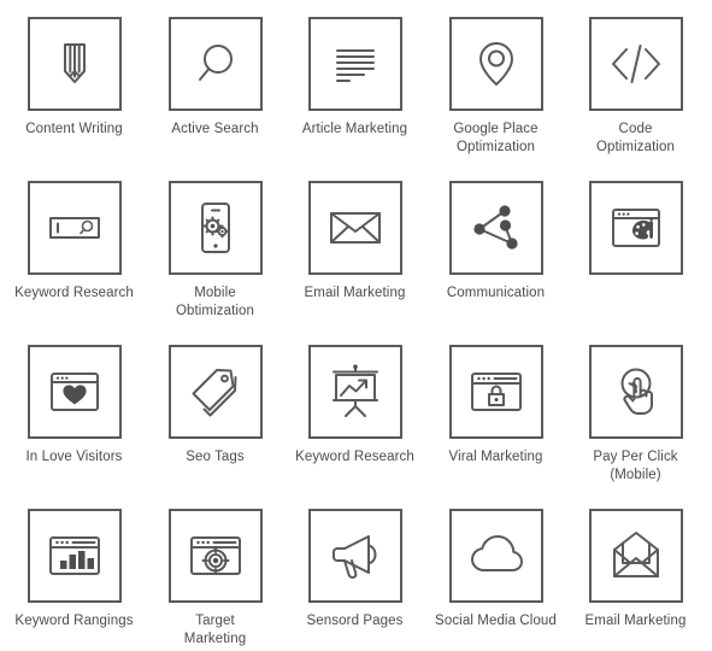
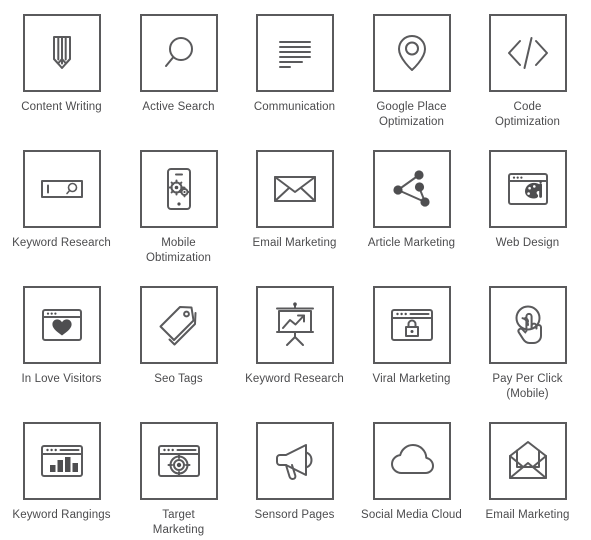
  Content Writing
  Active Search
- Article Marketing
+ Communication
  Google Place
  Optimization
  Code
  Optimization
  Keyword Research
  Mobile
  Obtimization
  Email Marketing
- Communication
+ Article Marketing
+ Web Design
  In Love Visitors
  Seo Tags
  Keyword Research
  Viral Marketing
  Pay Per Click
  (Mobile)
  Keyword Rangings
  Target
  Marketing
  Sensord Pages
  Social Media Cloud
  Email Marketing
